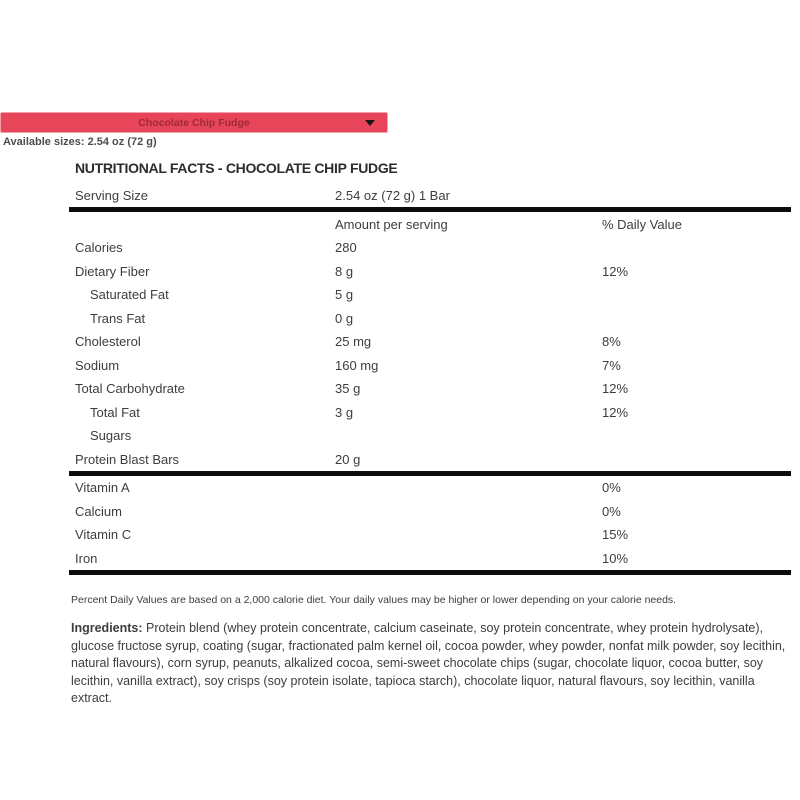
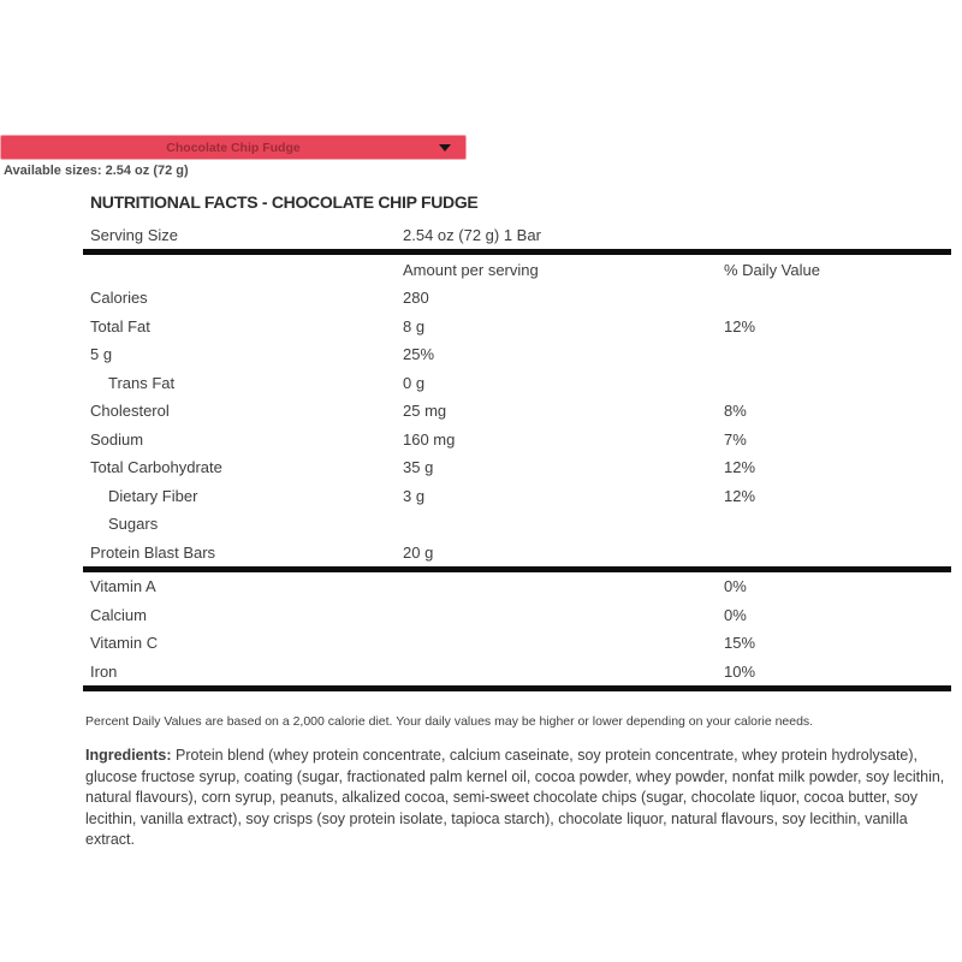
  Chocolate Chip Fudge
  Available sizes: 2.54 oz (72 g)
  NUTRITIONAL FACTS - CHOCOLATE CHIP FUDGE
  Serving Size
  2.54 oz (72 g) 1 Bar
  Amount per serving
  % Daily Value
  Calories
  280
- Dietary Fiber
+ Total Fat
  8 g
  12%
- Saturated Fat
  5 g
+ 25%
  Trans Fat
  0 g
  Cholesterol
  25 mg
  8%
  Sodium
  160 mg
  7%
  Total Carbohydrate
  35 g
  12%
- Total Fat
+ Dietary Fiber
  3 g
  12%
  Sugars
  Protein Blast Bars
  20 g
  Vitamin A
  0%
  Calcium
  0%
  Vitamin C
  15%
  Iron
  10%
  Percent Daily Values are based on a 2,000 calorie diet. Your daily values may be higher or lower depending on your calorie needs.
  Ingredients: Protein blend (whey protein concentrate, calcium caseinate, soy protein concentrate, whey protein hydrolysate), glucose fructose syrup, coating (sugar, fractionated palm kernel oil, cocoa powder, whey powder, nonfat milk powder, soy lecithin, natural flavours), corn syrup, peanuts, alkalized cocoa, semi-sweet chocolate chips (sugar, chocolate liquor, cocoa butter, soy lecithin, vanilla extract), soy crisps (soy protein isolate, tapioca starch), chocolate liquor, natural flavours, soy lecithin, vanilla extract.
